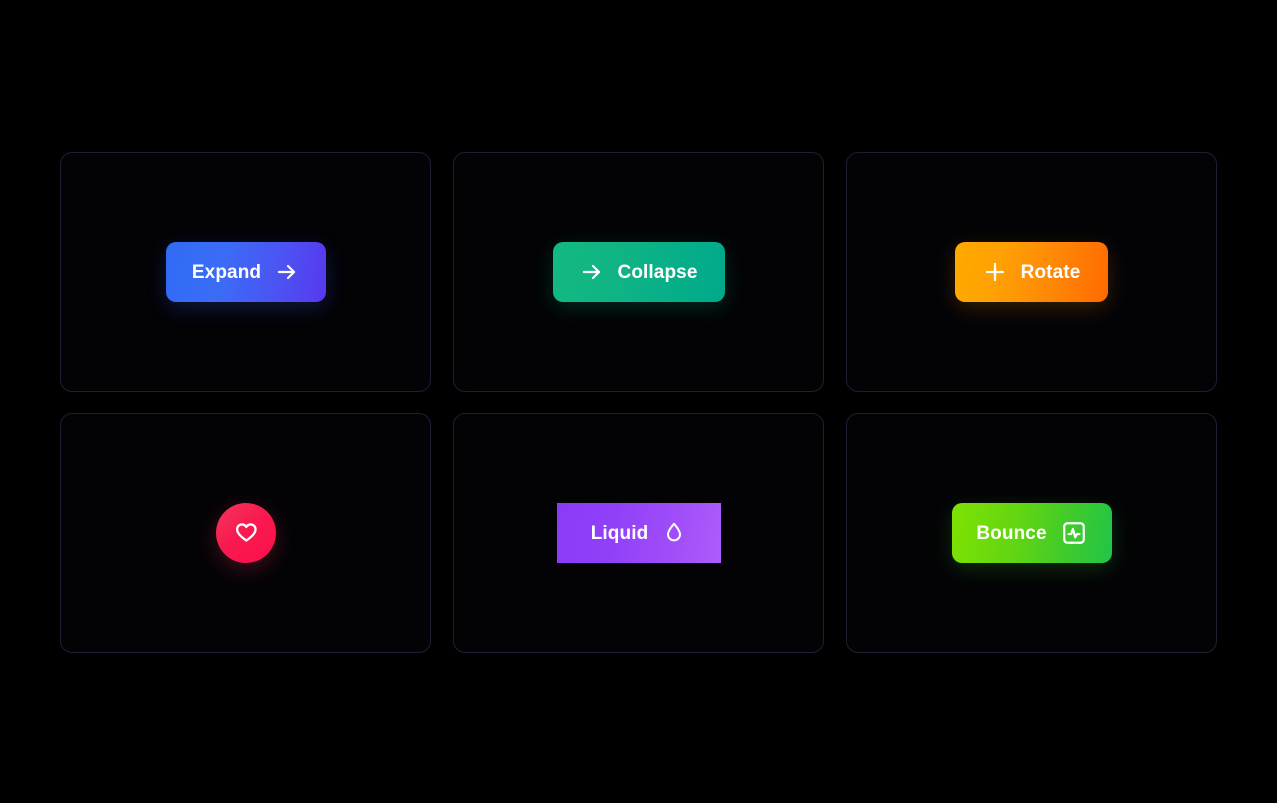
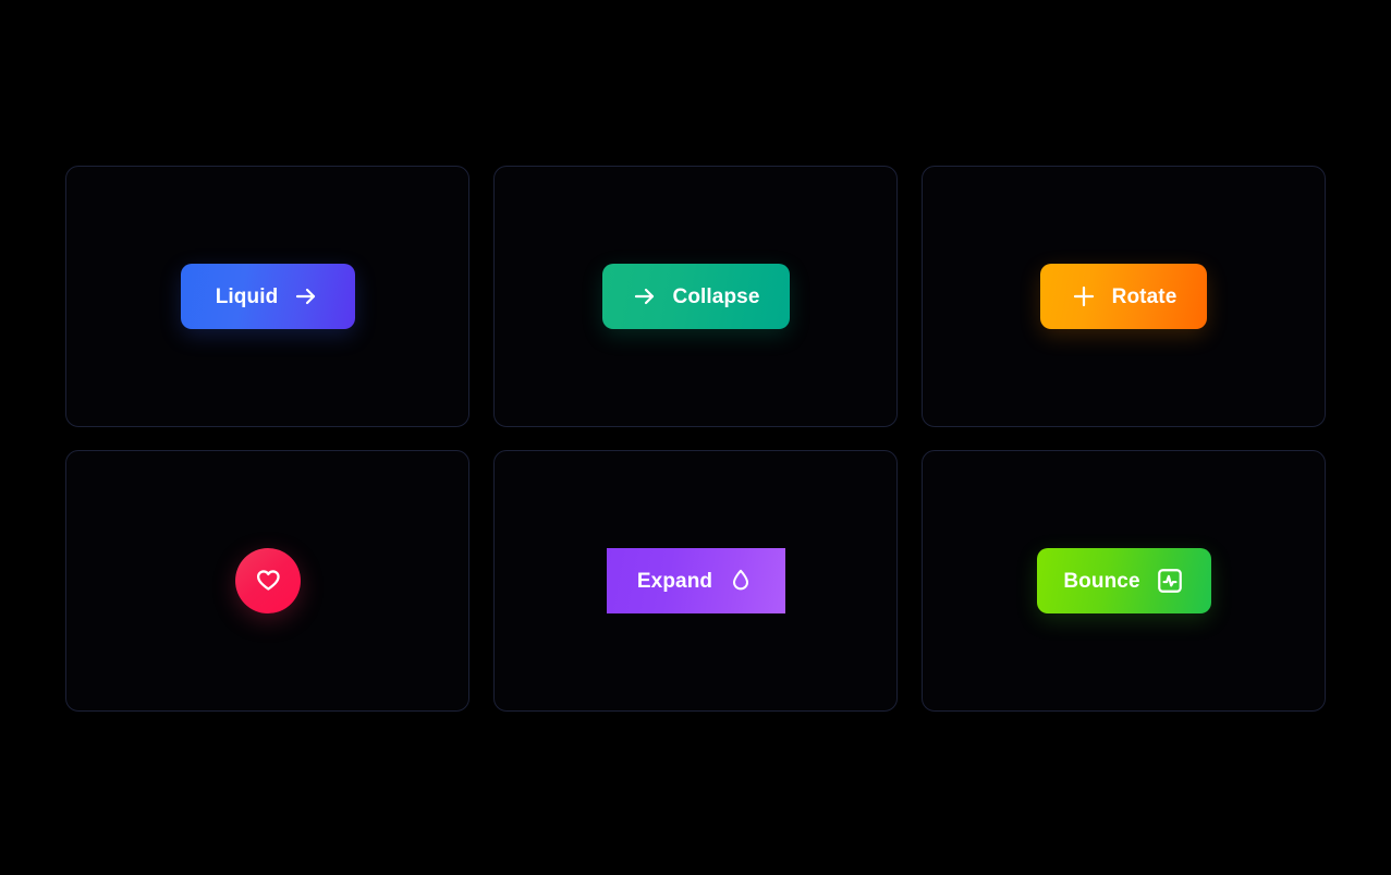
- Expand
+ Liquid
  Collapse
  Rotate
- Liquid
+ Expand
  Bounce
